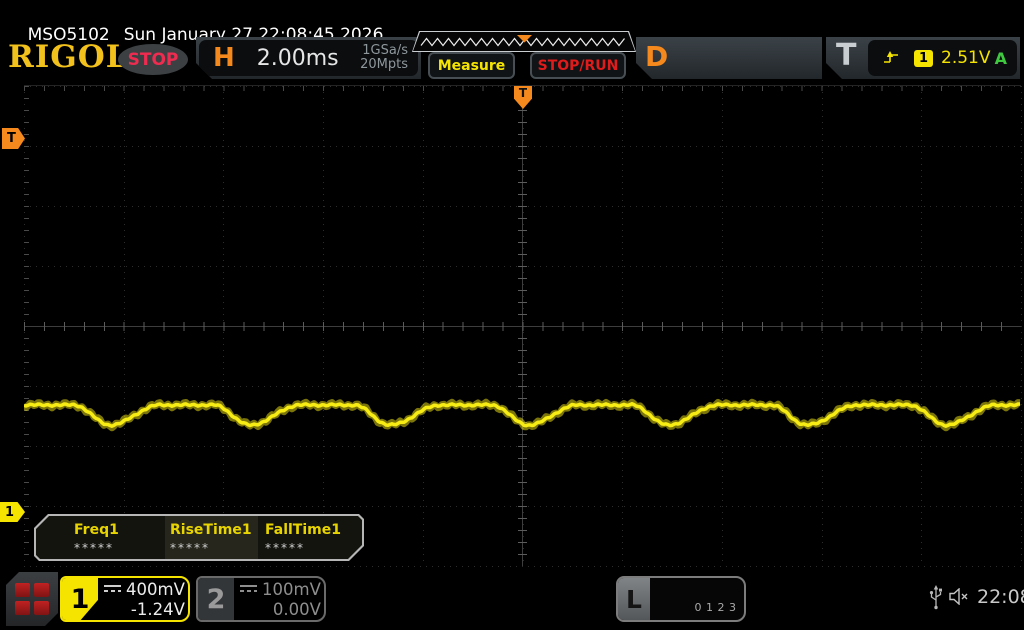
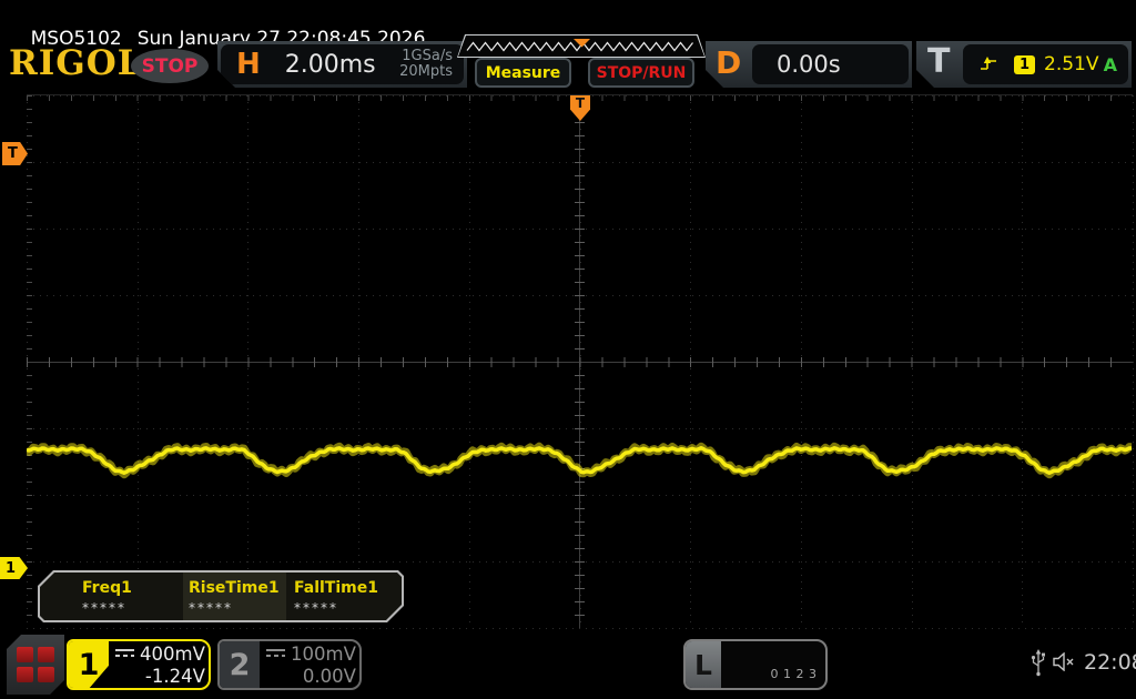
  MSO5102 Sun January 27 22:08:45 2026
  RIGOL
  STOP
  H
  2.00ms
  1GSa/s
  20Mpts
  Measure
  STOP/RUN
  D
+ 0.00s
  T
  1
  2.51V
  A
  T
  T
  1
  Freq1
  *****
  RiseTime1
  *****
  FallTime1
  *****
  1
  400mV
  -1.24V
  2
  100mV
  0.00V
  L
  22:0
